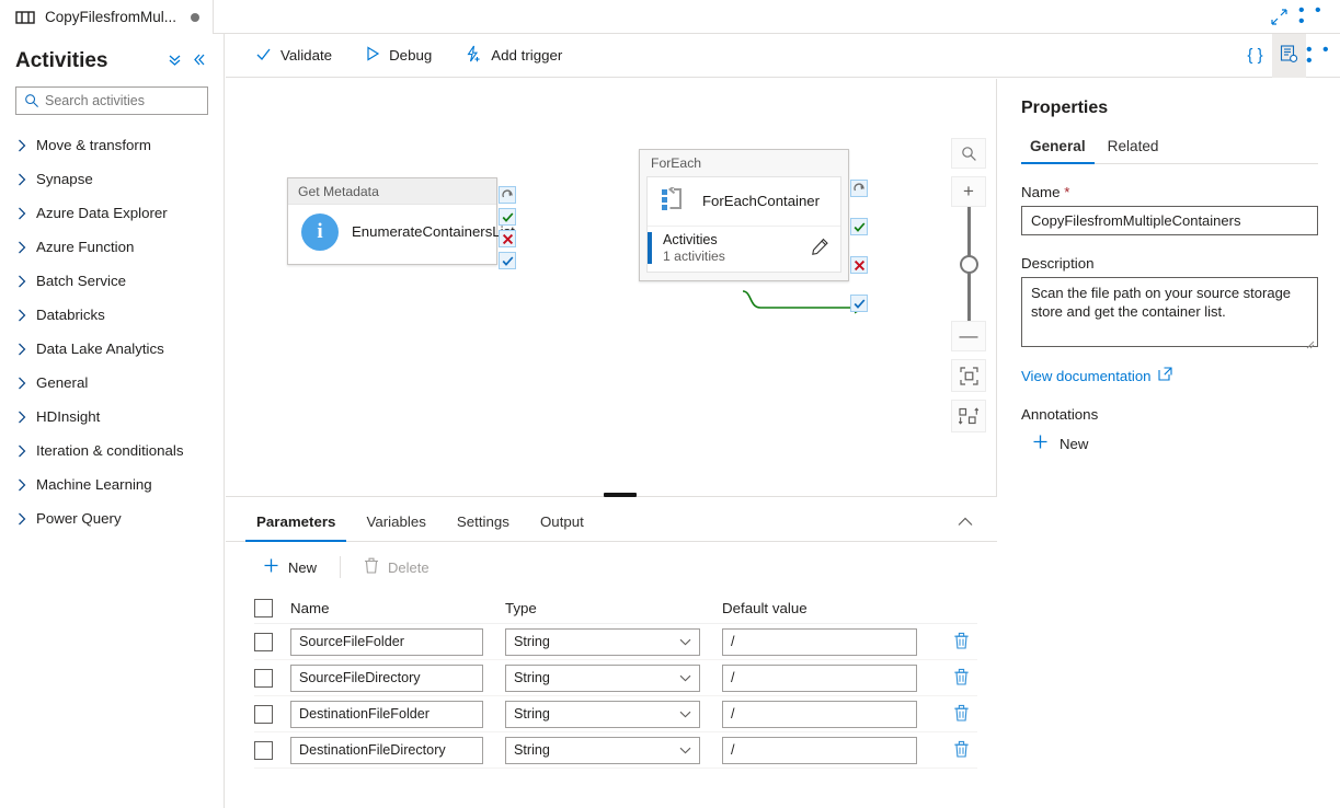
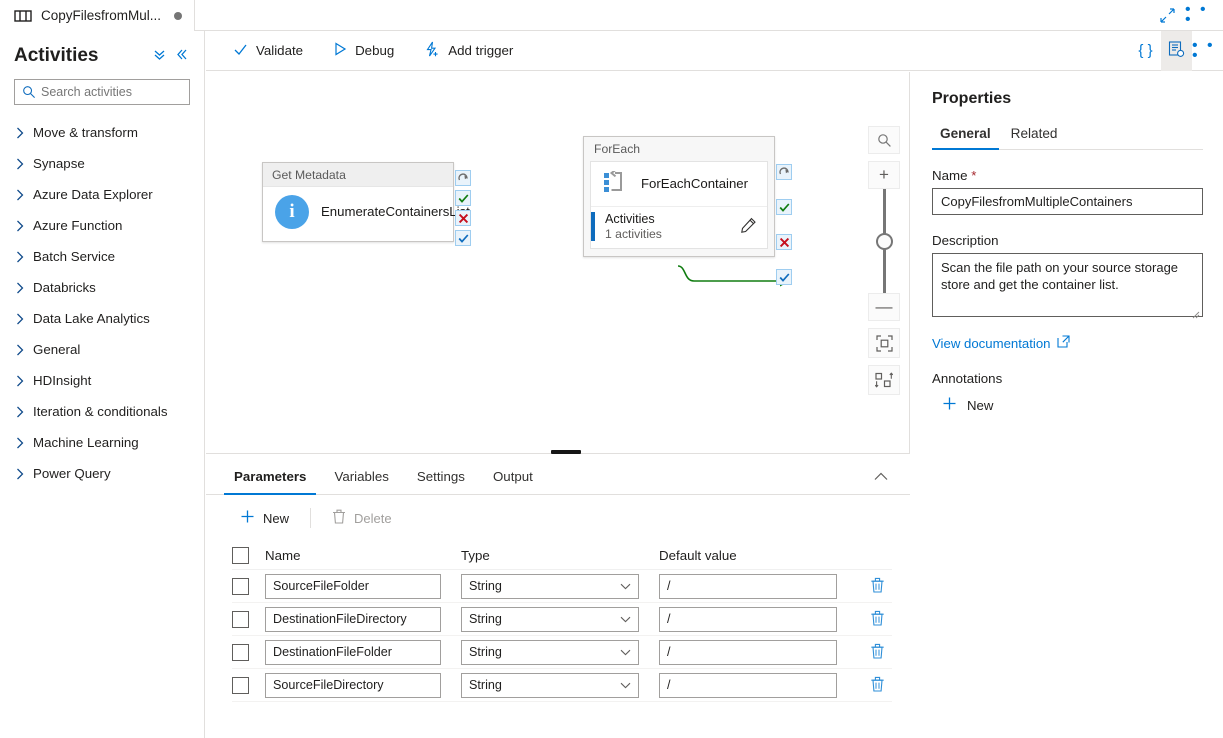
  CopyFilesfromMul...
  • • •
  Activities
  Search activities
  Move & transform
  Synapse
  Azure Data Explorer
  Azure Function
  Batch Service
  Databricks
  Data Lake Analytics
  General
  HDInsight
  Iteration & conditionals
  Machine Learning
  Power Query
  Validate
  Debug
  Add trigger
  { }
  • • •
  Get Metadata
  i
  EnumerateContainersL
  ForEach
  ForEachContainer
  Activities
  1 activities
  +
  —
  Parameters
  Variables
  Settings
  Output
  New
  Delete
  Name
  Type
  Default value
  SourceFileFolder
  String
  /
- SourceFileDirectory
+ DestinationFileDirectory
  String
  /
  DestinationFileFolder
  String
  /
- DestinationFileDirectory
+ SourceFileDirectory
  String
  /
  Properties
  General
  Related
  Name *
  CopyFilesfromMultipleContainers
  Description
  Scan the file path on your source storage store and get the container list.
  View documentation
  Annotations
  New
